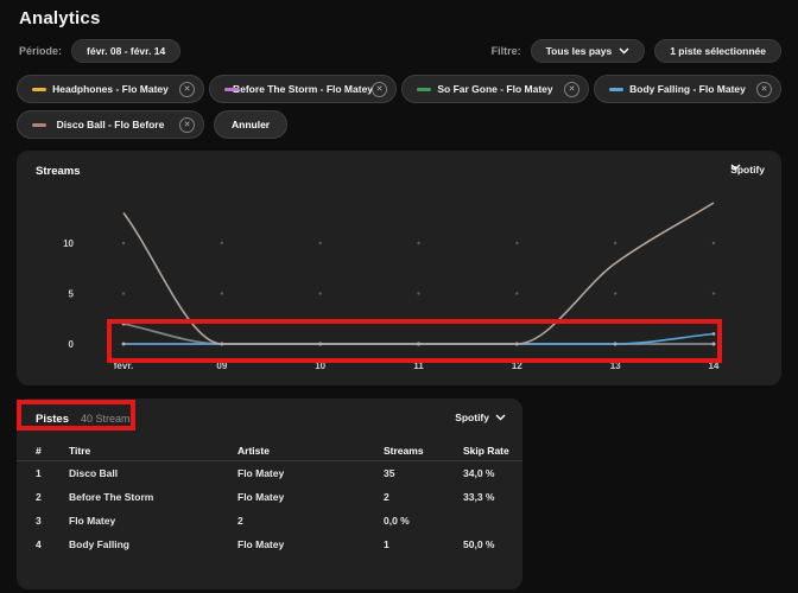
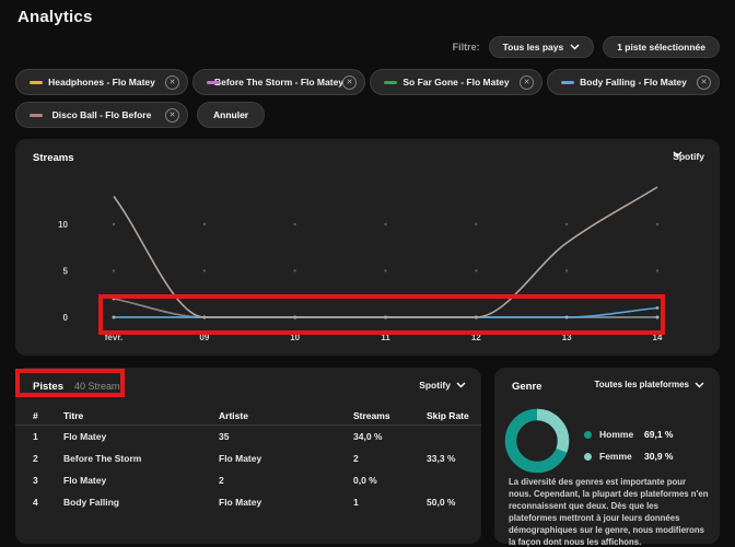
  Analytics
- Période:
- févr. 08 - févr. 14
  Filtre:
  Tous les pays
  1 piste sélectionnée
  Headphones - Flo Matey
  efore The Storm - Flo Matey
  So Far Gone - Flo Matey
  Body Falling - Flo Matey
  Disco Ball - Flo Before
  Annuler
  Streams
  Spotify
  0
  5
  10
  févr.
  09
  10
  11
  12
  13
  14
  Pistes
  40 Streams
  Spotify
  #
  Titre
  Artiste
  Streams
  Skip Rate
  1
- Disco Ball
  Flo Matey
  35
  34,0 %
  2
  Before The Storm
  Flo Matey
  2
  33,3 %
  3
  Flo Matey
  2
  0,0 %
  4
  Body Falling
  Flo Matey
  1
  50,0 %
+ Genre
+ Toutes les plateformes
+ Homme
+ 69,1 %
+ Femme
+ 30,9 %
+ La diversité des genres est importante pour nous. Cependant, la plupart des plateformes n'en reconnaissent que deux. Dès que les plateformes mettront à jour leurs données démographiques sur le genre, nous modifierons la façon dont nous les affichons.
